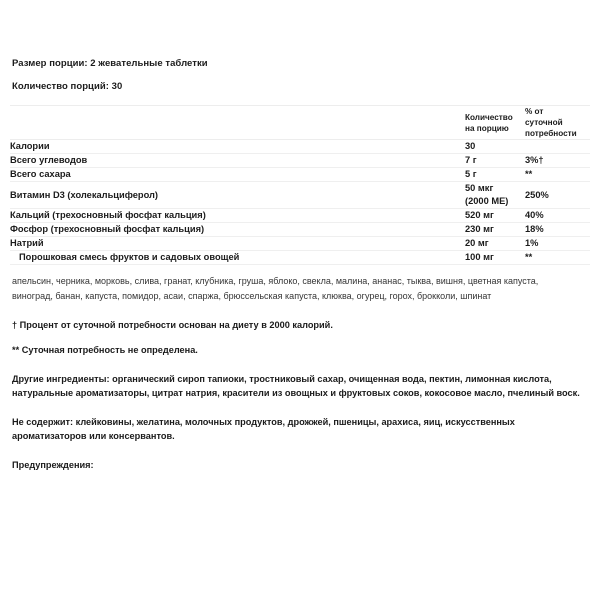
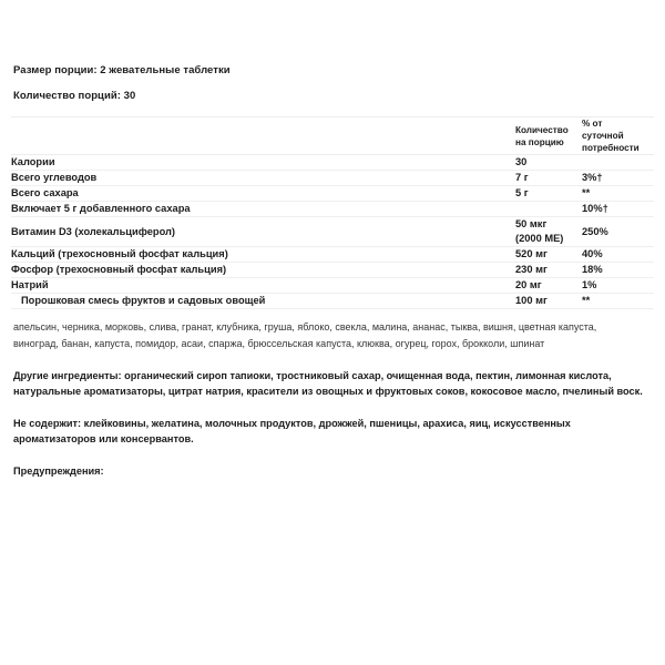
  Размер порции: 2 жевательные таблетки
  Количество порций: 30
  	Количество на порцию	% от суточной потребности
  Калории	30
  Всего углеводов	7 г	3%†
  Всего сахара	5 г	**
+ Включает 5 г добавленного сахара		10%†
  Витамин D3 (холекальциферол)	50 мкг (2000 МЕ)	250%
  Кальций (трехосновный фосфат кальция)	520 мг	40%
  Фосфор (трехосновный фосфат кальция)	230 мг	18%
  Натрий	20 мг	1%
  Порошковая смесь фруктов и садовых овощей	100 мг	**
  апельсин, черника, морковь, слива, гранат, клубника, груша, яблоко, свекла, малина, ананас, тыква, вишня, цветная капуста, виноград, банан, капуста, помидор, асаи, спаржа, брюссельская капуста, клюква, огурец, горох, брокколи, шпинат
- † Процент от суточной потребности основан на диету в 2000 калорий.
- ** Суточная потребность не определена.
  Другие ингредиенты: органический сироп тапиоки, тростниковый сахар, очищенная вода, пектин, лимонная кислота, натуральные ароматизаторы, цитрат натрия, красители из овощных и фруктовых соков, кокосовое масло, пчелиный воск.
  Не содержит: клейковины, желатина, молочных продуктов, дрожжей, пшеницы, арахиса, яиц, искусственных ароматизаторов или консервантов.
  Предупреждения:
